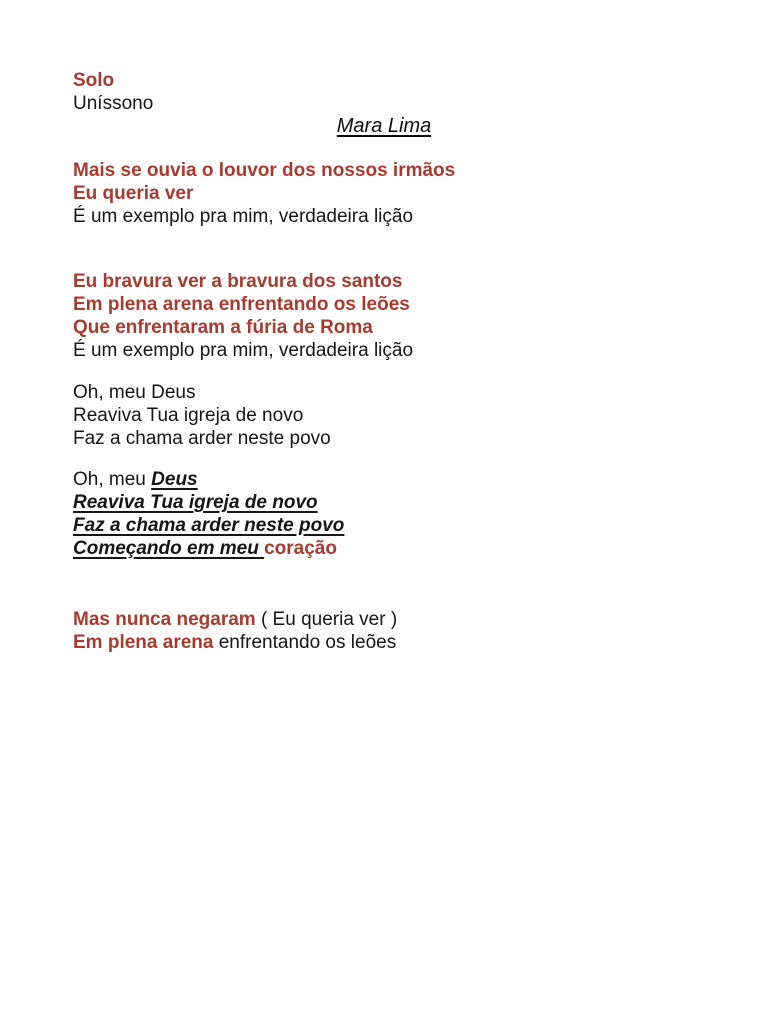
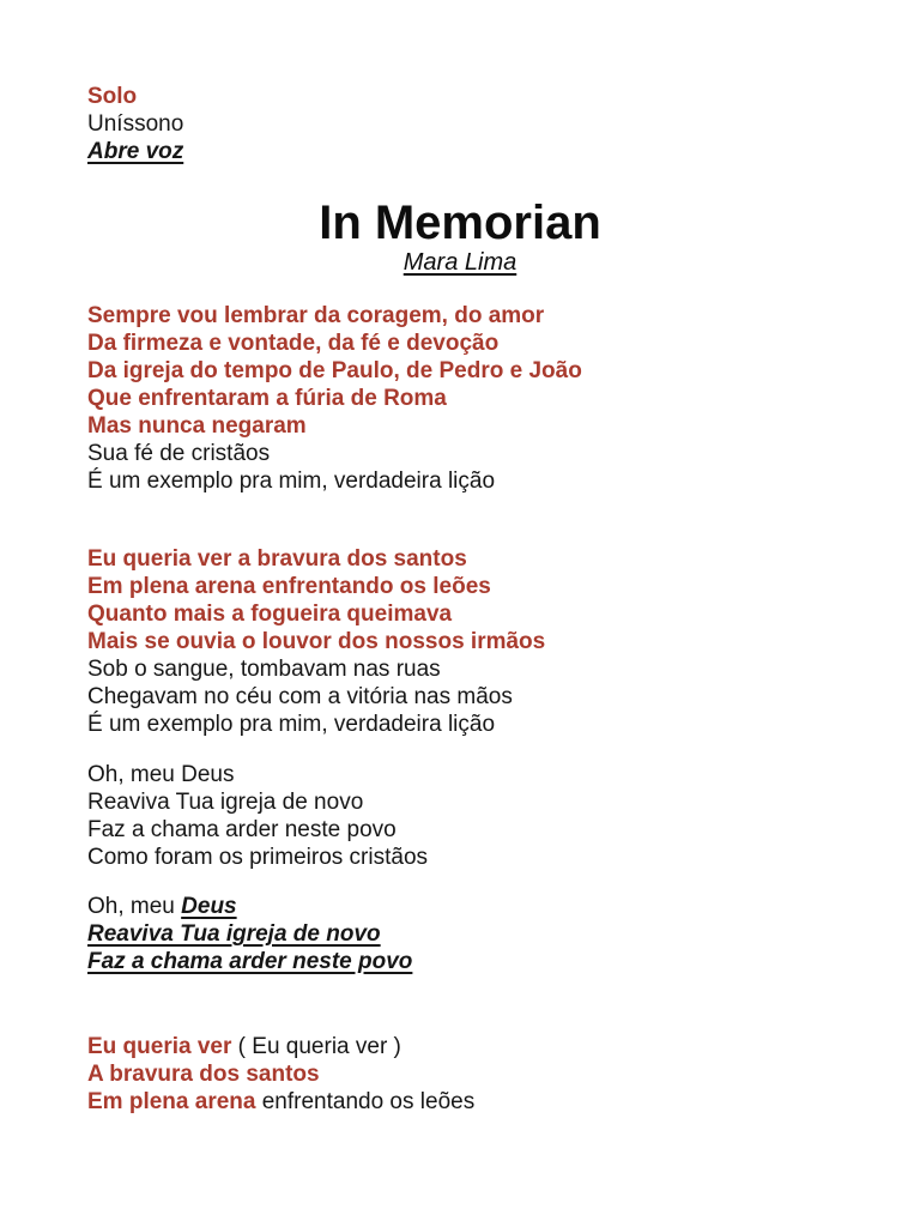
  Solo
  Uníssono
+ Abre voz
+ In Memorian
  Mara Lima
+ Sempre vou lembrar da coragem, do amor
+ Da firmeza e vontade, da fé e devoção
+ Da igreja do tempo de Paulo, de Pedro e João
- Mais se ouvia o louvor dos nossos irmãos
+ Que enfrentaram a fúria de Roma
- Eu queria ver
+ Mas nunca negaram
+ Sua fé de cristãos
  É um exemplo pra mim, verdadeira lição
- Eu bravura ver a bravura dos santos
+ Eu queria ver a bravura dos santos
  Em plena arena enfrentando os leões
+ Quanto mais a fogueira queimava
- Que enfrentaram a fúria de Roma
+ Mais se ouvia o louvor dos nossos irmãos
+ Sob o sangue, tombavam nas ruas
+ Chegavam no céu com a vitória nas mãos
  É um exemplo pra mim, verdadeira lição
  Oh, meu Deus
  Reaviva Tua igreja de novo
  Faz a chama arder neste povo
+ Como foram os primeiros cristãos
  Oh, meu Deus
  Reaviva Tua igreja de novo
  Faz a chama arder neste povo
- Começando em meu coração
- Mas nunca negaram ( Eu queria ver )
+ Eu queria ver ( Eu queria ver )
+ A bravura dos santos
  Em plena arena enfrentando os leões
